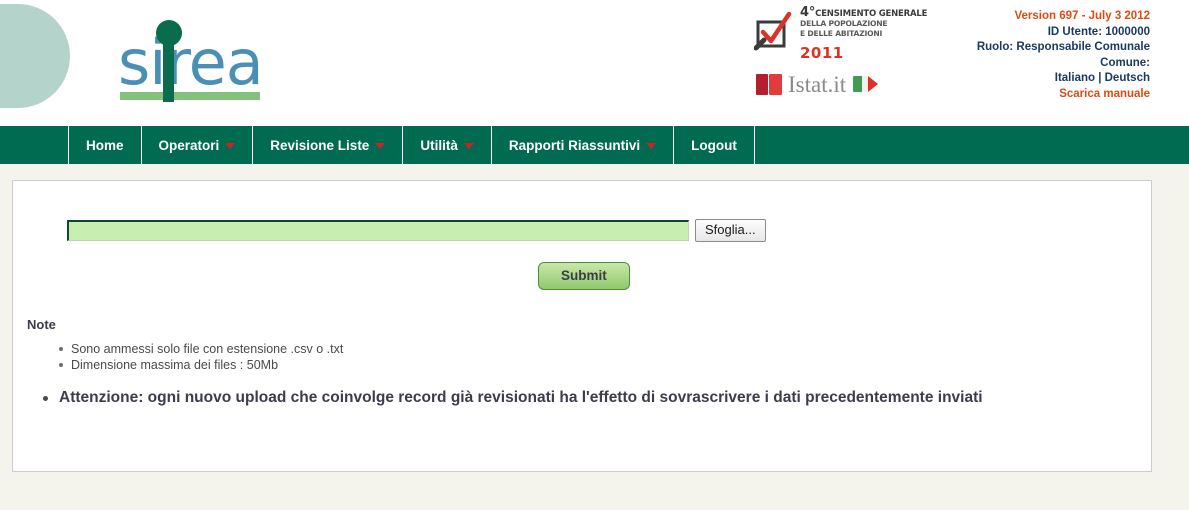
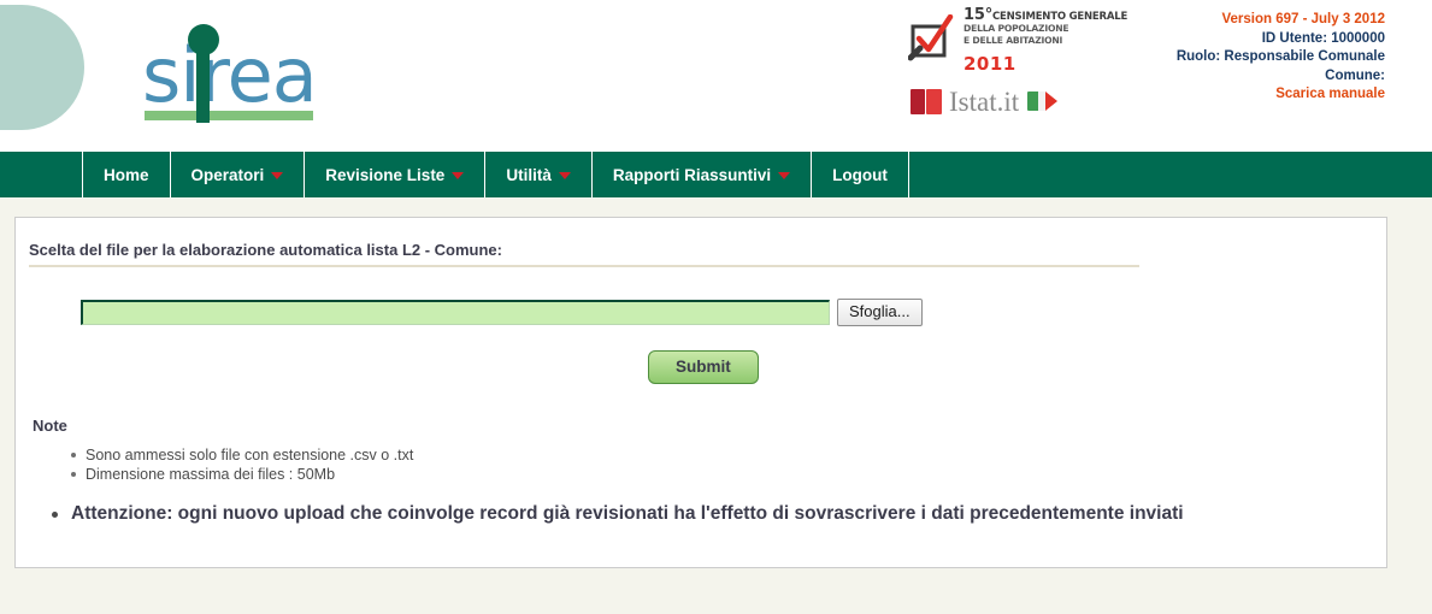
  sirea
- 4°CENSIMENTO GENERALE
+ 15°CENSIMENTO GENERALE
  DELLA POPOLAZIONE
  E DELLE ABITAZIONI
  2011
  Istat.it
  Version 697 - July 3 2012
  ID Utente: 1000000
  Ruolo: Responsabile Comunale
  Comune:
- Italiano | Deutsch
  Scarica manuale
  Home
  Operatori
  Revisione Liste
  Utilità
  Rapporti Riassuntivi
  Logout
+ Scelta del file per la elaborazione automatica lista L2 - Comune:
  Sfoglia...
  Submit
  Note
  Sono ammessi solo file con estensione .csv o .txt
  Dimensione massima dei files : 50Mb
  Attenzione: ogni nuovo upload che coinvolge record già revisionati ha l'effetto di sovrascrivere i dati precedentemente inviati
